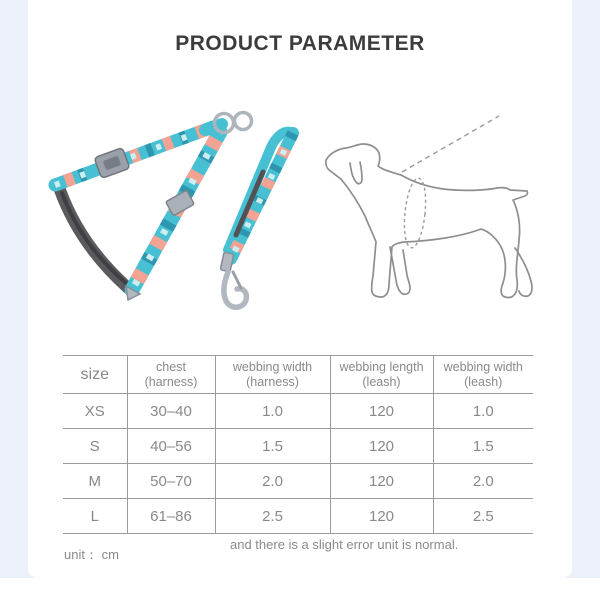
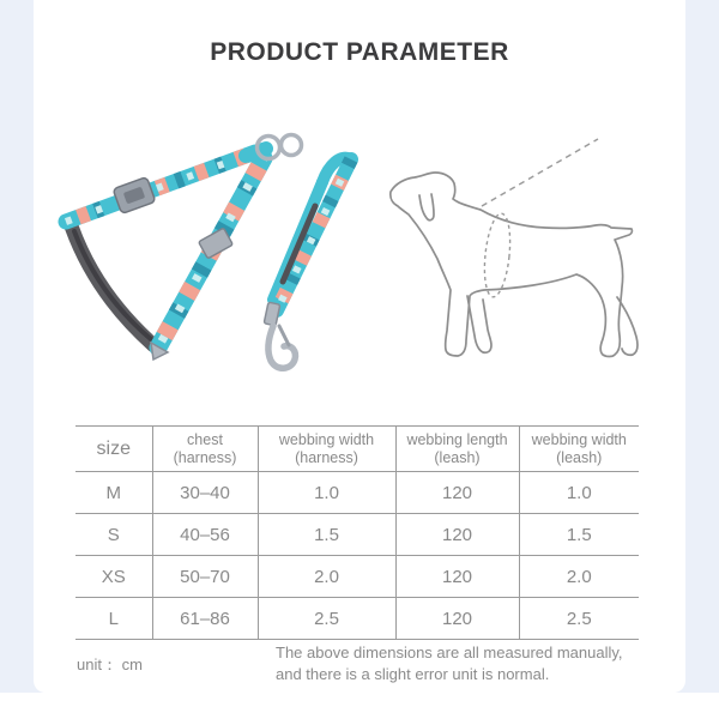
  PRODUCT PARAMETER
  size	chest (harness)	webbing width (harness)	webbing length (leash)	webbing width (leash)
- XS	30–40	1.0	120	1.0
+ M	30–40	1.0	120	1.0
  S	40–56	1.5	120	1.5
- M	50–70	2.0	120	2.0
+ XS	50–70	2.0	120	2.0
  L	61–86	2.5	120	2.5
  unit： cm
+ The above dimensions are all measured manually,
  and there is a slight error unit is normal.
